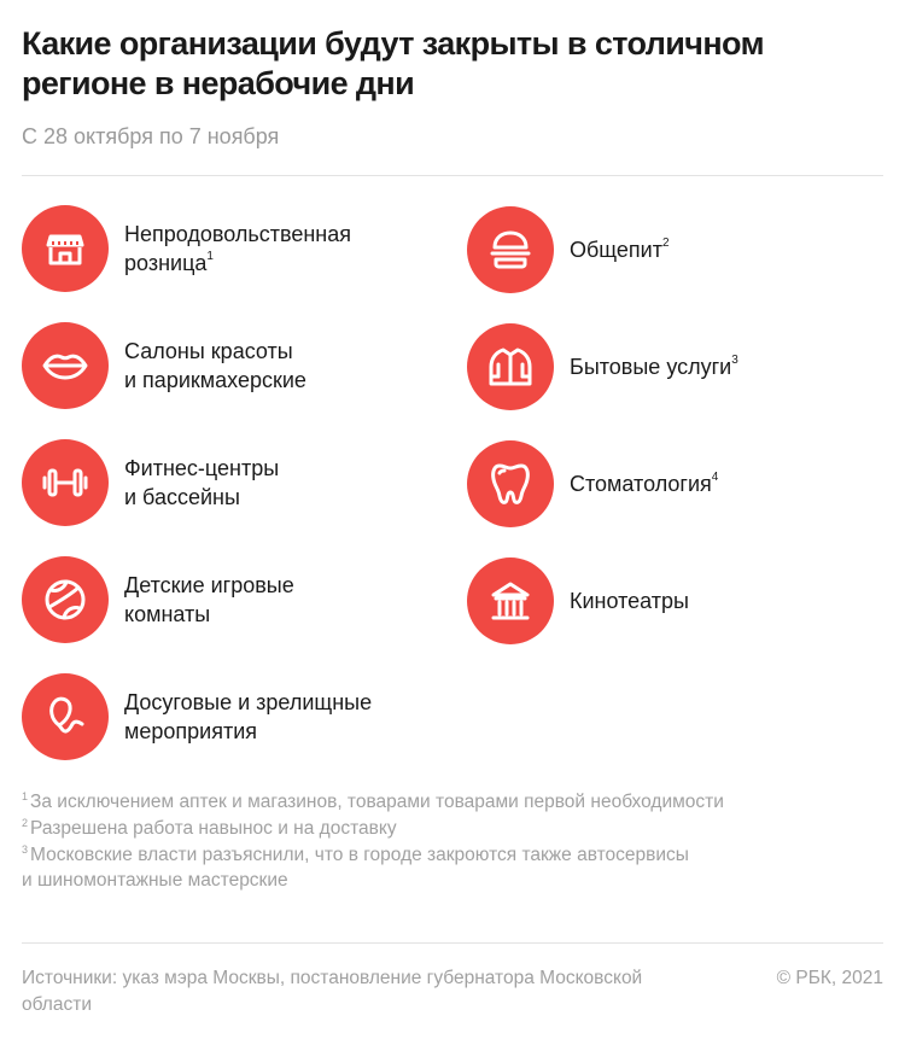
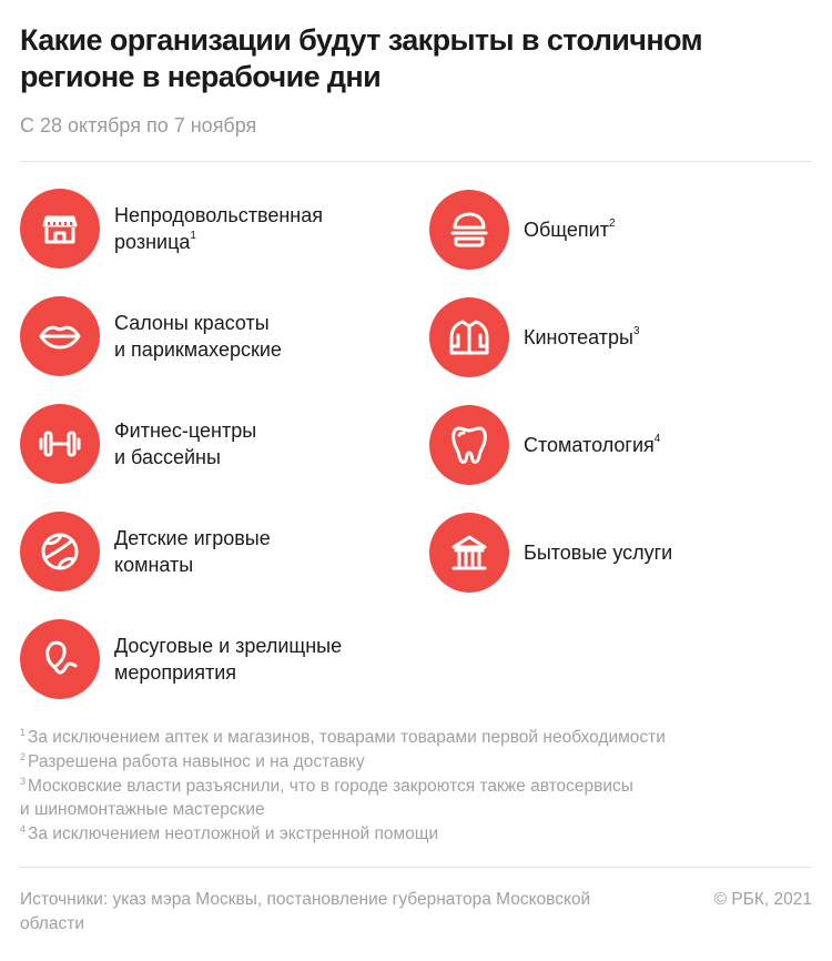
  Какие организации будут закрыты в столичном регионе в нерабочие дни
  С 28 октября по 7 ноября
  Непродовольственная
  розница1
  Салоны красоты
  и парикмахерские
  Фитнес-центры
  и бассейны
  Детские игровые
  комнаты
  Досуговые и зрелищные
  мероприятия
  Общепит2
- Бытовые услуги3
+ Кинотеатры3
  Стоматология4
- Кинотеатры
+ Бытовые услуги
  1 За исключением аптек и магазинов, товарами товарами первой необходимости
  2 Разрешена работа навынос и на доставку
  3 Московские власти разъяснили, что в городе закроются также автосервисы
  и шиномонтажные мастерские
+ 4 За исключением неотложной и экстренной помощи
  Источники: указ мэра Москвы, постановление губернатора Московской области
  © РБК, 2021
